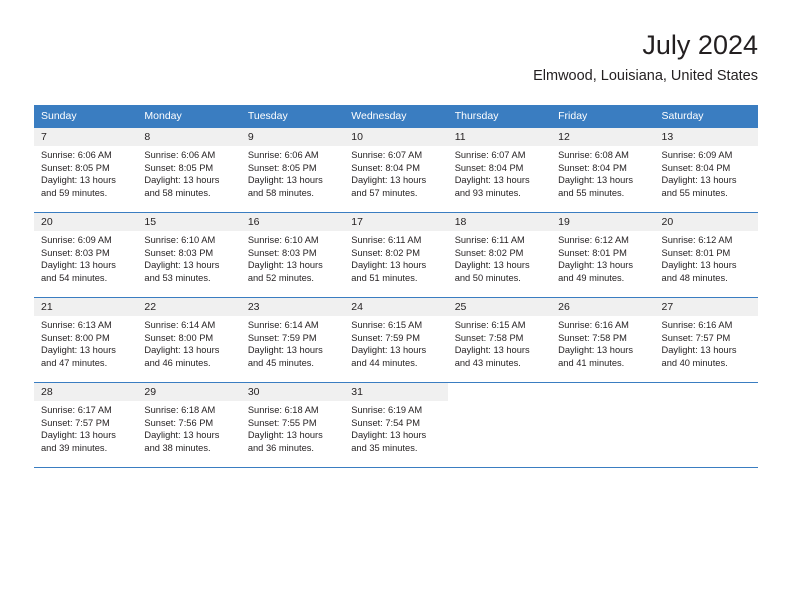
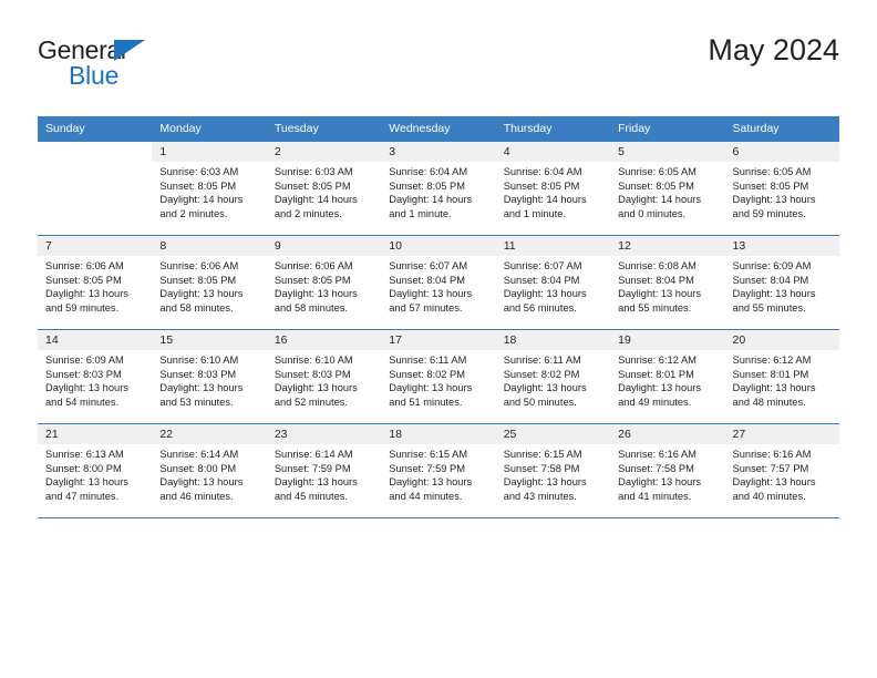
+ General
+ Blue
- July 2024
+ May 2024
- Elmwood, Louisiana, United States
  Sunday	Monday	Tuesday	Wednesday	Thursday	Friday	Saturday
+ 	1 Sunrise: 6:03 AM Sunset: 8:05 PM Daylight: 14 hours and 2 minutes.	2 Sunrise: 6:03 AM Sunset: 8:05 PM Daylight: 14 hours and 2 minutes.	3 Sunrise: 6:04 AM Sunset: 8:05 PM Daylight: 14 hours and 1 minute.	4 Sunrise: 6:04 AM Sunset: 8:05 PM Daylight: 14 hours and 1 minute.	5 Sunrise: 6:05 AM Sunset: 8:05 PM Daylight: 14 hours and 0 minutes.	6 Sunrise: 6:05 AM Sunset: 8:05 PM Daylight: 13 hours and 59 minutes.
- 7 Sunrise: 6:06 AM Sunset: 8:05 PM Daylight: 13 hours and 59 minutes.	8 Sunrise: 6:06 AM Sunset: 8:05 PM Daylight: 13 hours and 58 minutes.	9 Sunrise: 6:06 AM Sunset: 8:05 PM Daylight: 13 hours and 58 minutes.	10 Sunrise: 6:07 AM Sunset: 8:04 PM Daylight: 13 hours and 57 minutes.	11 Sunrise: 6:07 AM Sunset: 8:04 PM Daylight: 13 hours and 93 minutes.	12 Sunrise: 6:08 AM Sunset: 8:04 PM Daylight: 13 hours and 55 minutes.	13 Sunrise: 6:09 AM Sunset: 8:04 PM Daylight: 13 hours and 55 minutes.
+ 7 Sunrise: 6:06 AM Sunset: 8:05 PM Daylight: 13 hours and 59 minutes.	8 Sunrise: 6:06 AM Sunset: 8:05 PM Daylight: 13 hours and 58 minutes.	9 Sunrise: 6:06 AM Sunset: 8:05 PM Daylight: 13 hours and 58 minutes.	10 Sunrise: 6:07 AM Sunset: 8:04 PM Daylight: 13 hours and 57 minutes.	11 Sunrise: 6:07 AM Sunset: 8:04 PM Daylight: 13 hours and 56 minutes.	12 Sunrise: 6:08 AM Sunset: 8:04 PM Daylight: 13 hours and 55 minutes.	13 Sunrise: 6:09 AM Sunset: 8:04 PM Daylight: 13 hours and 55 minutes.
- 20 Sunrise: 6:09 AM Sunset: 8:03 PM Daylight: 13 hours and 54 minutes.	15 Sunrise: 6:10 AM Sunset: 8:03 PM Daylight: 13 hours and 53 minutes.	16 Sunrise: 6:10 AM Sunset: 8:03 PM Daylight: 13 hours and 52 minutes.	17 Sunrise: 6:11 AM Sunset: 8:02 PM Daylight: 13 hours and 51 minutes.	18 Sunrise: 6:11 AM Sunset: 8:02 PM Daylight: 13 hours and 50 minutes.	19 Sunrise: 6:12 AM Sunset: 8:01 PM Daylight: 13 hours and 49 minutes.	20 Sunrise: 6:12 AM Sunset: 8:01 PM Daylight: 13 hours and 48 minutes.
+ 14 Sunrise: 6:09 AM Sunset: 8:03 PM Daylight: 13 hours and 54 minutes.	15 Sunrise: 6:10 AM Sunset: 8:03 PM Daylight: 13 hours and 53 minutes.	16 Sunrise: 6:10 AM Sunset: 8:03 PM Daylight: 13 hours and 52 minutes.	17 Sunrise: 6:11 AM Sunset: 8:02 PM Daylight: 13 hours and 51 minutes.	18 Sunrise: 6:11 AM Sunset: 8:02 PM Daylight: 13 hours and 50 minutes.	19 Sunrise: 6:12 AM Sunset: 8:01 PM Daylight: 13 hours and 49 minutes.	20 Sunrise: 6:12 AM Sunset: 8:01 PM Daylight: 13 hours and 48 minutes.
- 21 Sunrise: 6:13 AM Sunset: 8:00 PM Daylight: 13 hours and 47 minutes.	22 Sunrise: 6:14 AM Sunset: 8:00 PM Daylight: 13 hours and 46 minutes.	23 Sunrise: 6:14 AM Sunset: 7:59 PM Daylight: 13 hours and 45 minutes.	24 Sunrise: 6:15 AM Sunset: 7:59 PM Daylight: 13 hours and 44 minutes.	25 Sunrise: 6:15 AM Sunset: 7:58 PM Daylight: 13 hours and 43 minutes.	26 Sunrise: 6:16 AM Sunset: 7:58 PM Daylight: 13 hours and 41 minutes.	27 Sunrise: 6:16 AM Sunset: 7:57 PM Daylight: 13 hours and 40 minutes.
+ 21 Sunrise: 6:13 AM Sunset: 8:00 PM Daylight: 13 hours and 47 minutes.	22 Sunrise: 6:14 AM Sunset: 8:00 PM Daylight: 13 hours and 46 minutes.	23 Sunrise: 6:14 AM Sunset: 7:59 PM Daylight: 13 hours and 45 minutes.	18 Sunrise: 6:15 AM Sunset: 7:59 PM Daylight: 13 hours and 44 minutes.	25 Sunrise: 6:15 AM Sunset: 7:58 PM Daylight: 13 hours and 43 minutes.	26 Sunrise: 6:16 AM Sunset: 7:58 PM Daylight: 13 hours and 41 minutes.	27 Sunrise: 6:16 AM Sunset: 7:57 PM Daylight: 13 hours and 40 minutes.
- 28 Sunrise: 6:17 AM Sunset: 7:57 PM Daylight: 13 hours and 39 minutes.	29 Sunrise: 6:18 AM Sunset: 7:56 PM Daylight: 13 hours and 38 minutes.	30 Sunrise: 6:18 AM Sunset: 7:55 PM Daylight: 13 hours and 36 minutes.	31 Sunrise: 6:19 AM Sunset: 7:54 PM Daylight: 13 hours and 35 minutes.
